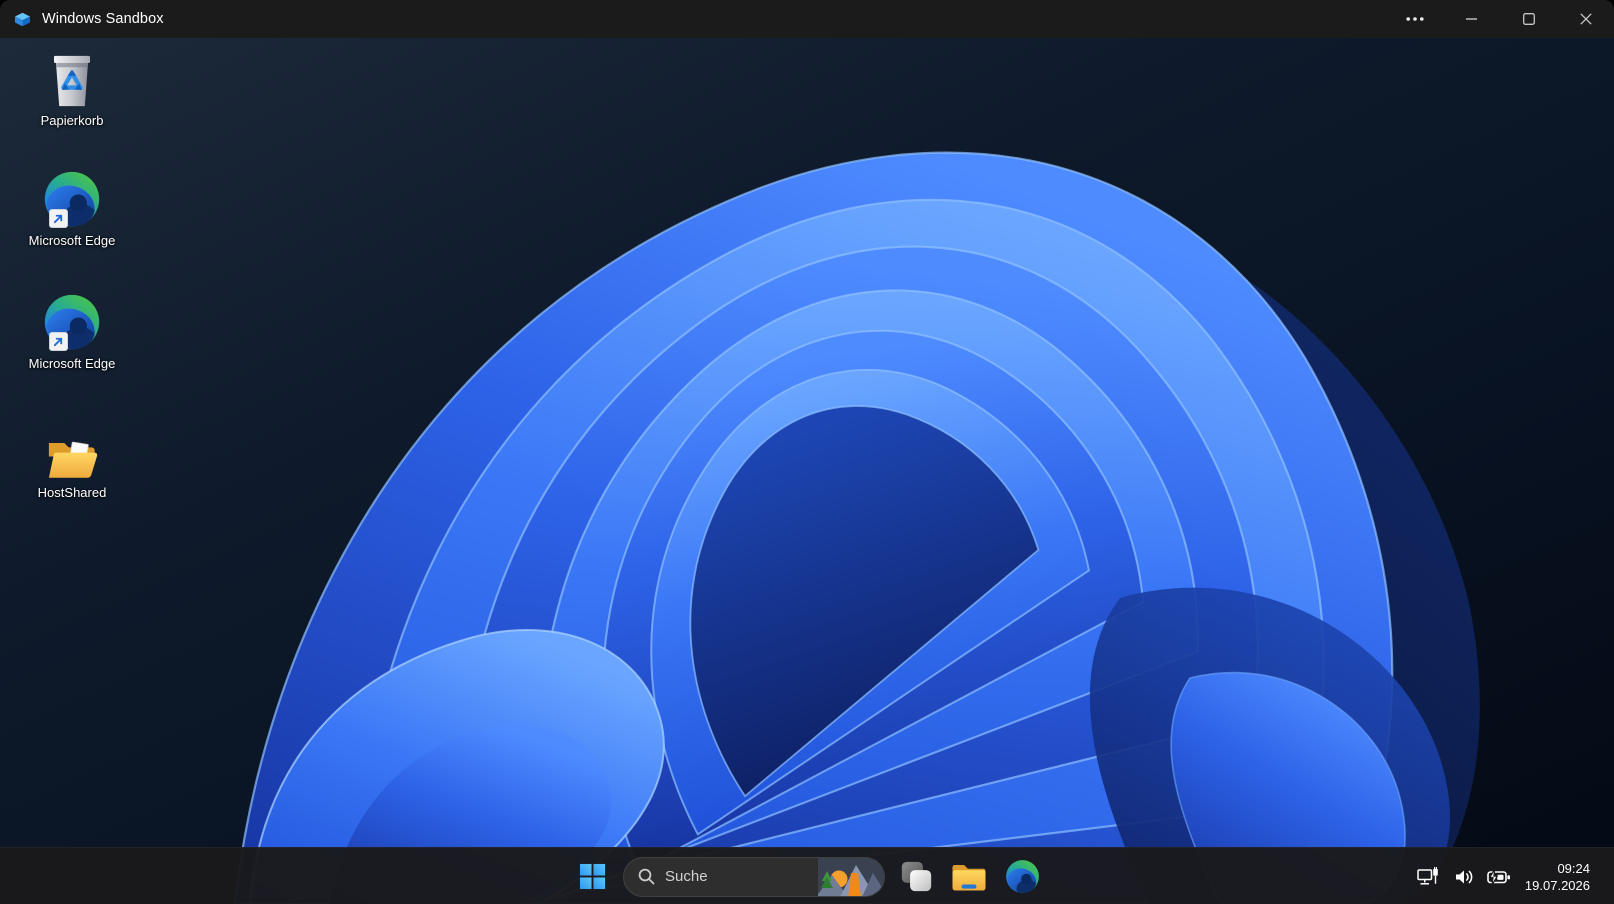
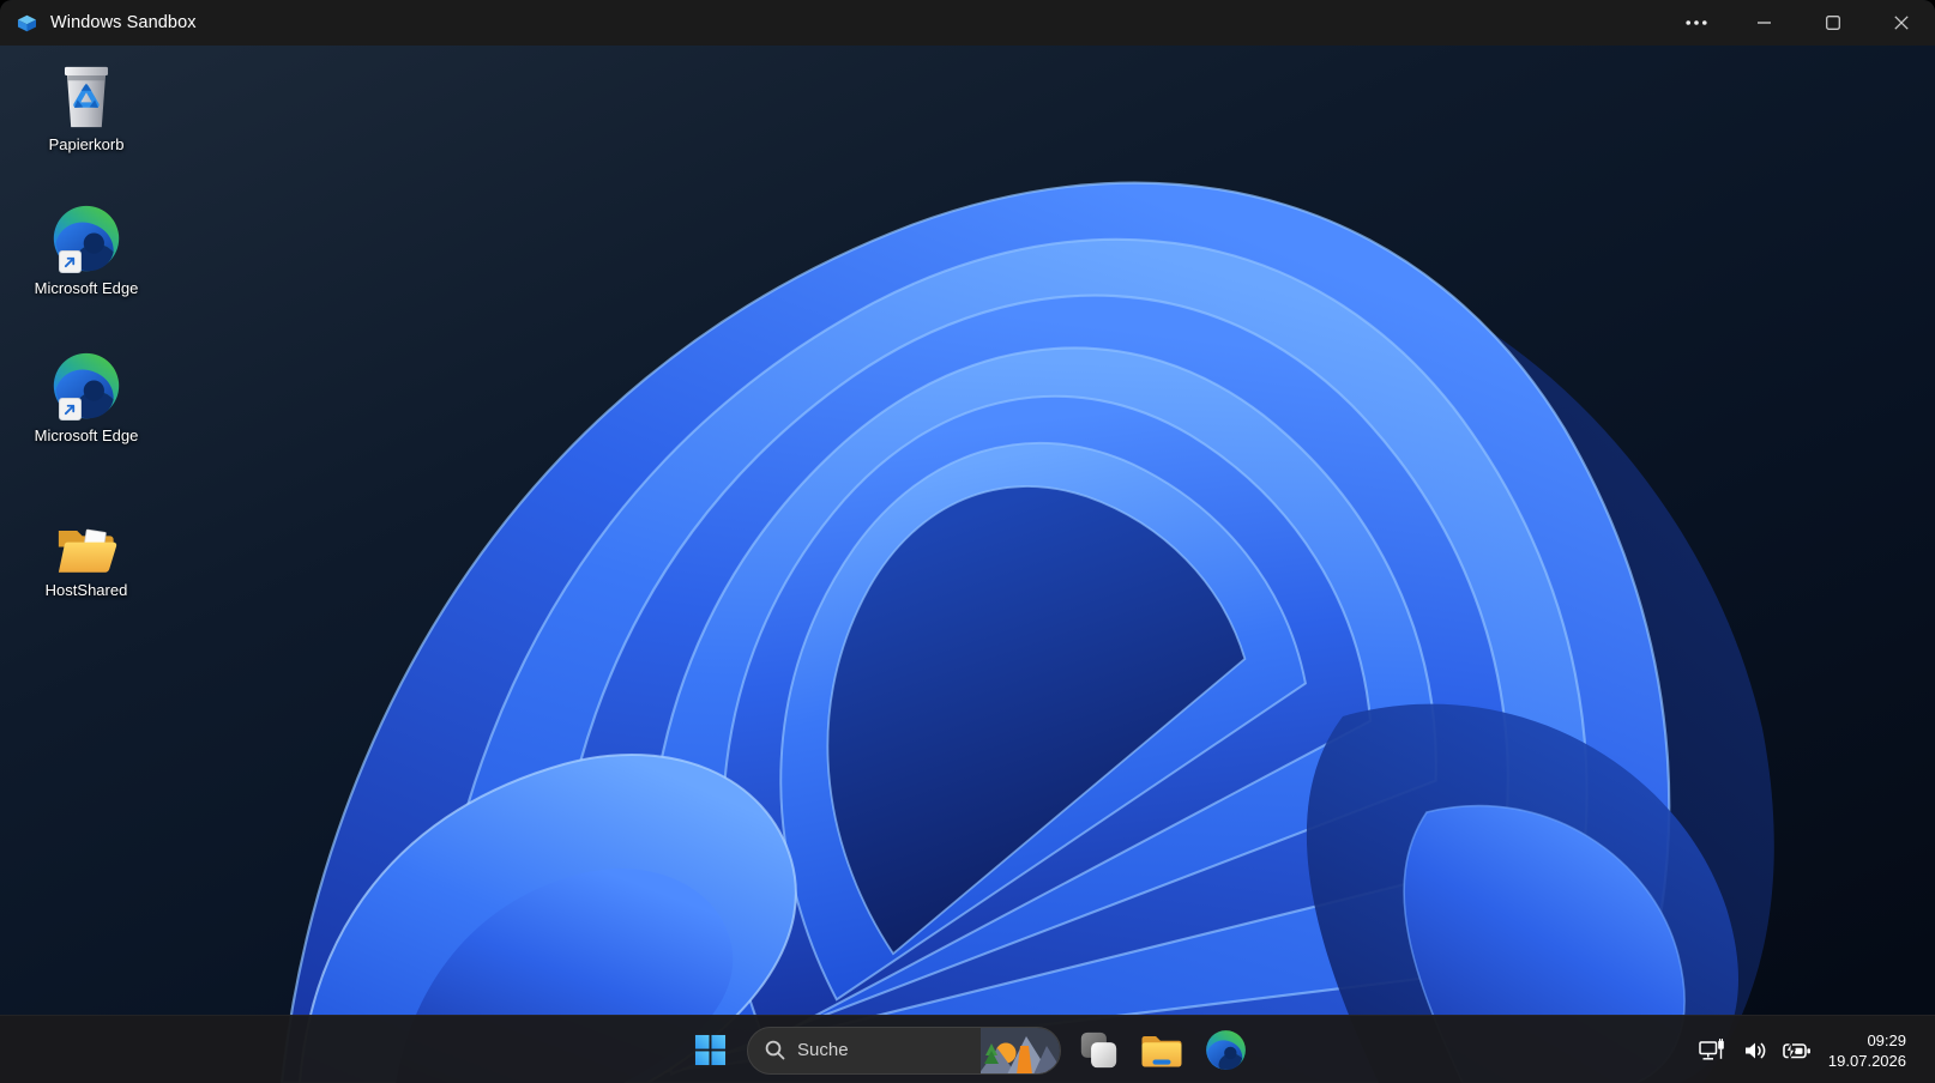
  Windows Sandbox
  Papierkorb
  Microsoft Edge
  Microsoft Edge
  HostShared
  Suche
- 09:24
+ 09:29
  19.07.2026
